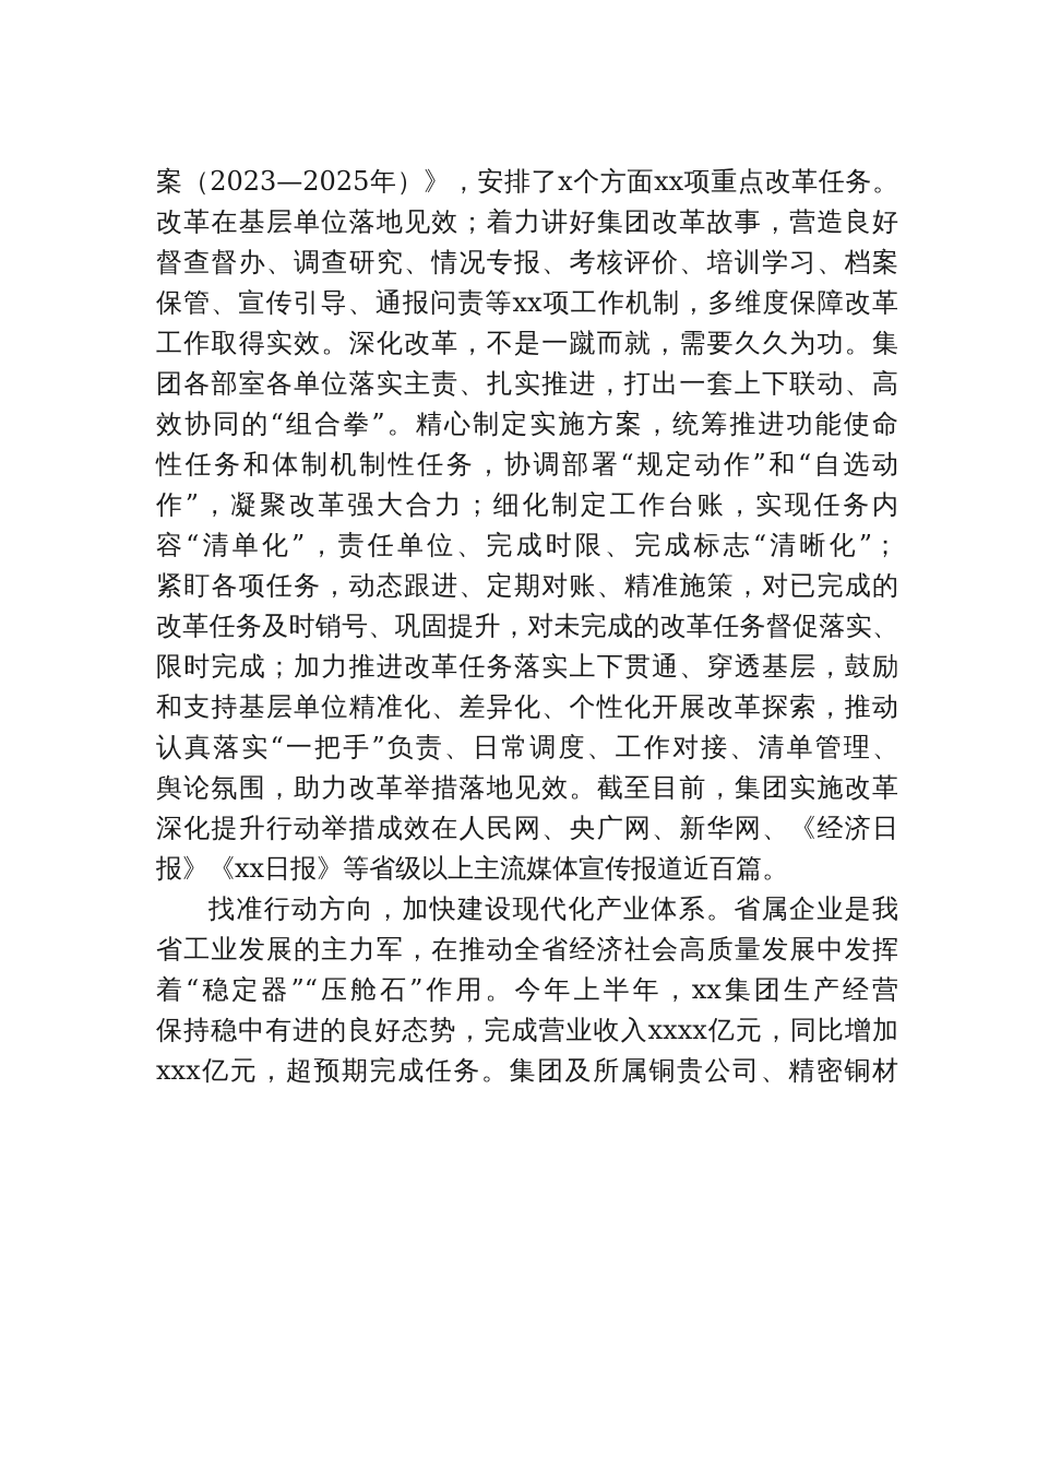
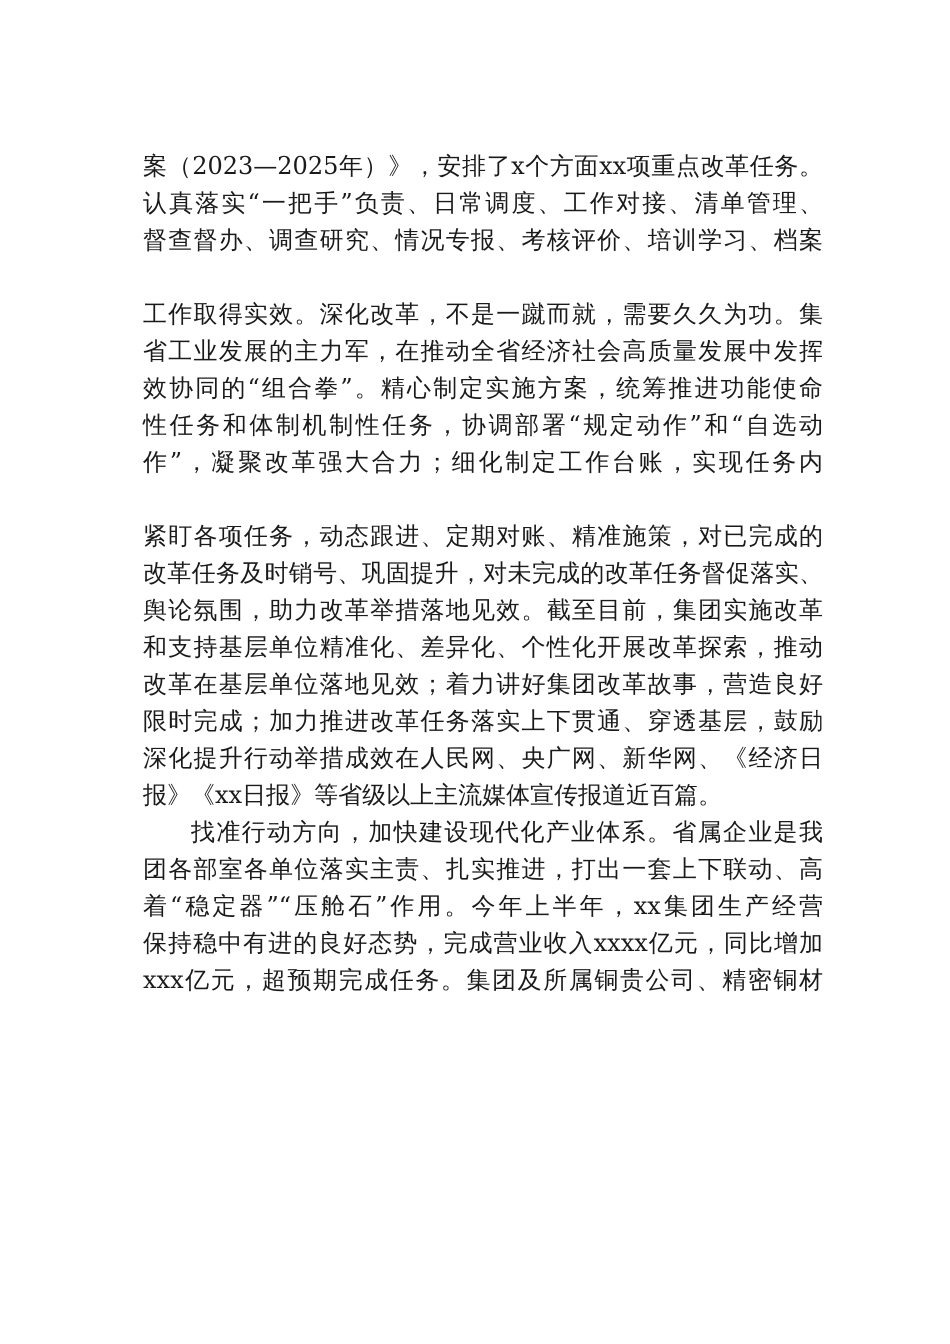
  案（2023—2025年）》，安排了x个方面xx项重点改革任务。
- 改革在基层单位落地见效；着力讲好集团改革故事，营造良好
+ 认真落实“一把手”负责、日常调度、工作对接、清单管理、
  督查督办、调查研究、情况专报、考核评价、培训学习、档案
- 保管、宣传引导、通报问责等xx项工作机制，多维度保障改革
  工作取得实效。深化改革，不是一蹴而就，需要久久为功。集
- 团各部室各单位落实主责、扎实推进，打出一套上下联动、高
+ 省工业发展的主力军，在推动全省经济社会高质量发展中发挥
  效协同的“组合拳”。精心制定实施方案，统筹推进功能使命
  性任务和体制机制性任务，协调部署“规定动作”和“自选动
  作”，凝聚改革强大合力；细化制定工作台账，实现任务内
- 容“清单化”，责任单位、完成时限、完成标志“清晰化”；
  紧盯各项任务，动态跟进、定期对账、精准施策，对已完成的
  改革任务及时销号、巩固提升，对未完成的改革任务督促落实、
- 限时完成；加力推进改革任务落实上下贯通、穿透基层，鼓励
+ 舆论氛围，助力改革举措落地见效。截至目前，集团实施改革
  和支持基层单位精准化、差异化、个性化开展改革探索，推动
- 认真落实“一把手”负责、日常调度、工作对接、清单管理、
+ 改革在基层单位落地见效；着力讲好集团改革故事，营造良好
- 舆论氛围，助力改革举措落地见效。截至目前，集团实施改革
+ 限时完成；加力推进改革任务落实上下贯通、穿透基层，鼓励
  深化提升行动举措成效在人民网、央广网、新华网、《经济日
  报》《xx日报》等省级以上主流媒体宣传报道近百篇。
  找准行动方向，加快建设现代化产业体系。省属企业是我
- 省工业发展的主力军，在推动全省经济社会高质量发展中发挥
+ 团各部室各单位落实主责、扎实推进，打出一套上下联动、高
  着“稳定器”“压舱石”作用。今年上半年，xx集团生产经营
  保持稳中有进的良好态势，完成营业收入xxxx亿元，同比增加
  xxx亿元，超预期完成任务。集团及所属铜贵公司、精密铜材
